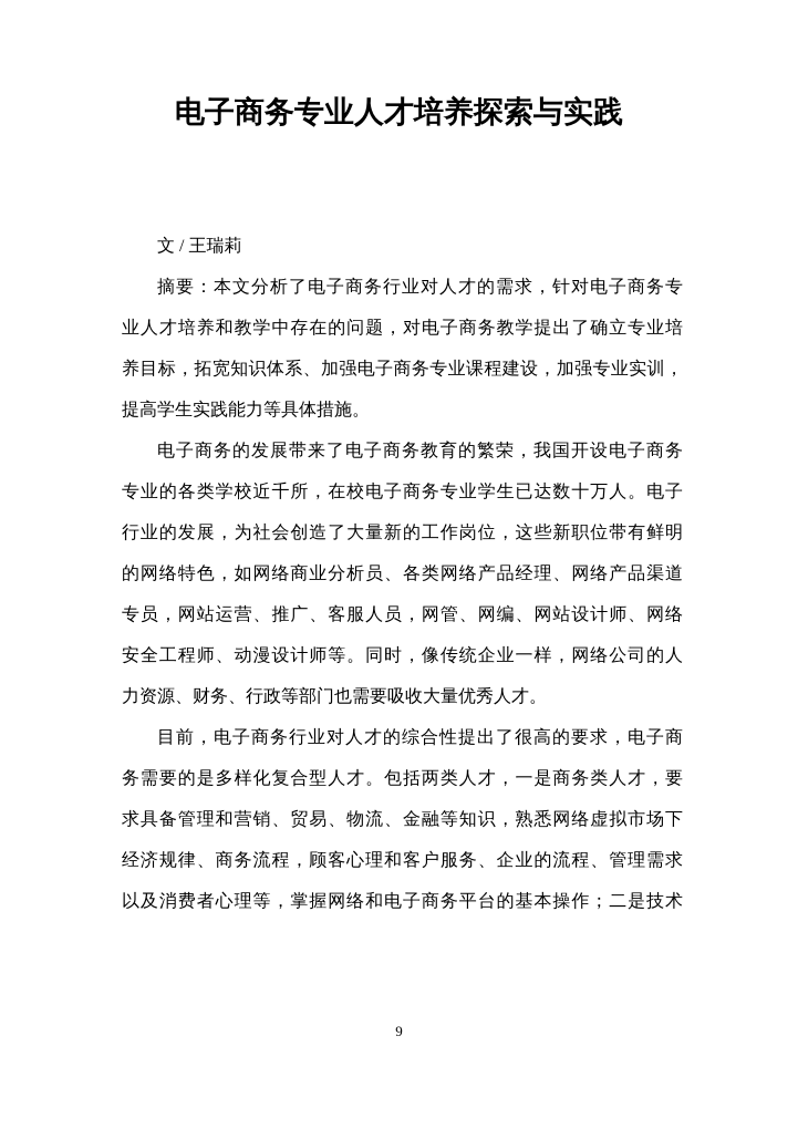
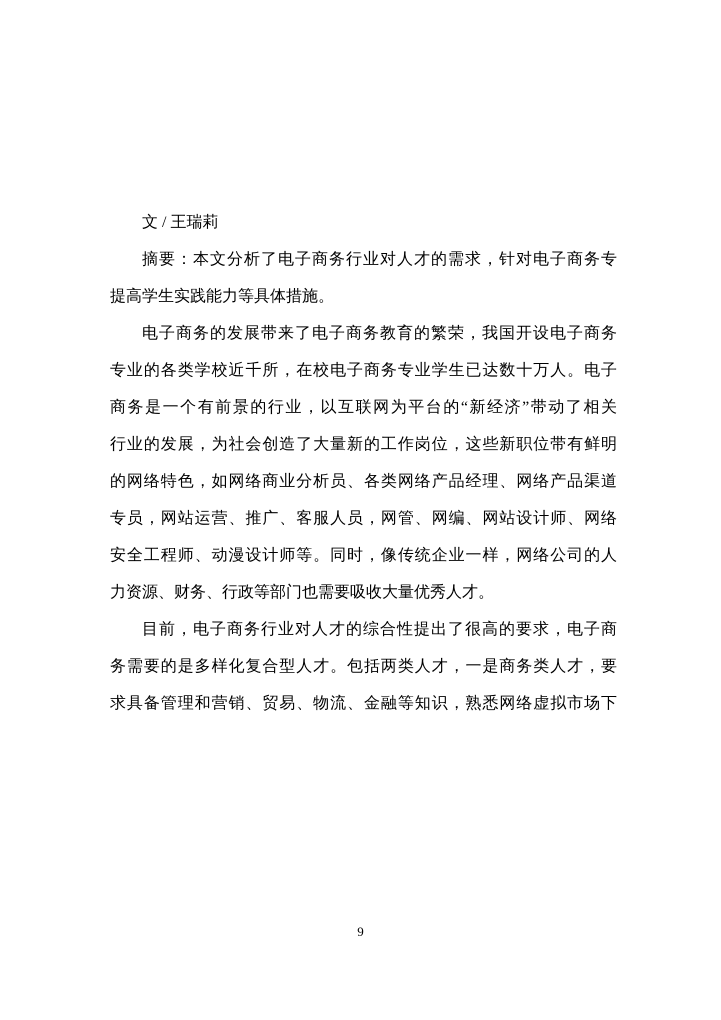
- 电子商务专业人才培养探索与实践
  文 / 王瑞莉
  摘要：本文分析了电子商务行业对人才的需求，针对电子商务专
- 业人才培养和教学中存在的问题，对电子商务教学提出了确立专业培
- 养目标，拓宽知识体系、加强电子商务专业课程建设，加强专业实训，
  提高学生实践能力等具体措施。
  电子商务的发展带来了电子商务教育的繁荣，我国开设电子商务
  专业的各类学校近千所，在校电子商务专业学生已达数十万人。电子
+ 商务是一个有前景的行业，以互联网为平台的“新经济”带动了相关
  行业的发展，为社会创造了大量新的工作岗位，这些新职位带有鲜明
  的网络特色，如网络商业分析员、各类网络产品经理、网络产品渠道
  专员，网站运营、推广、客服人员，网管、网编、网站设计师、网络
  安全工程师、动漫设计师等。同时，像传统企业一样，网络公司的人
  力资源、财务、行政等部门也需要吸收大量优秀人才。
  目前，电子商务行业对人才的综合性提出了很高的要求，电子商
  务需要的是多样化复合型人才。包括两类人才，一是商务类人才，要
  求具备管理和营销、贸易、物流、金融等知识，熟悉网络虚拟市场下
- 经济规律、商务流程，顾客心理和客户服务、企业的流程、管理需求
- 以及消费者心理等，掌握网络和电子商务平台的基本操作；二是技术
  9
